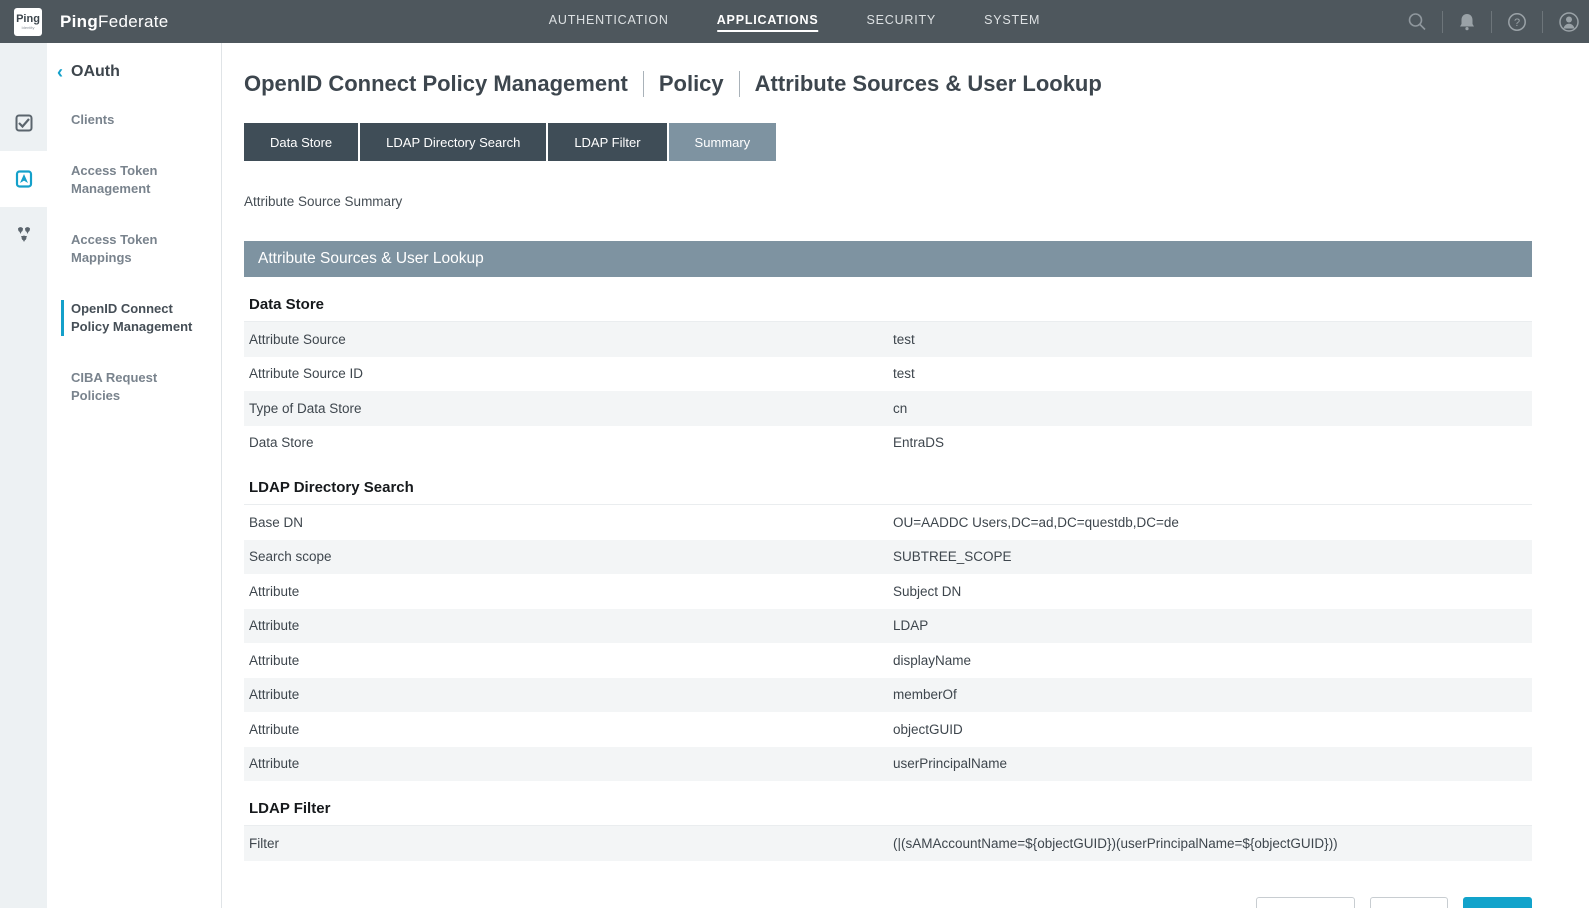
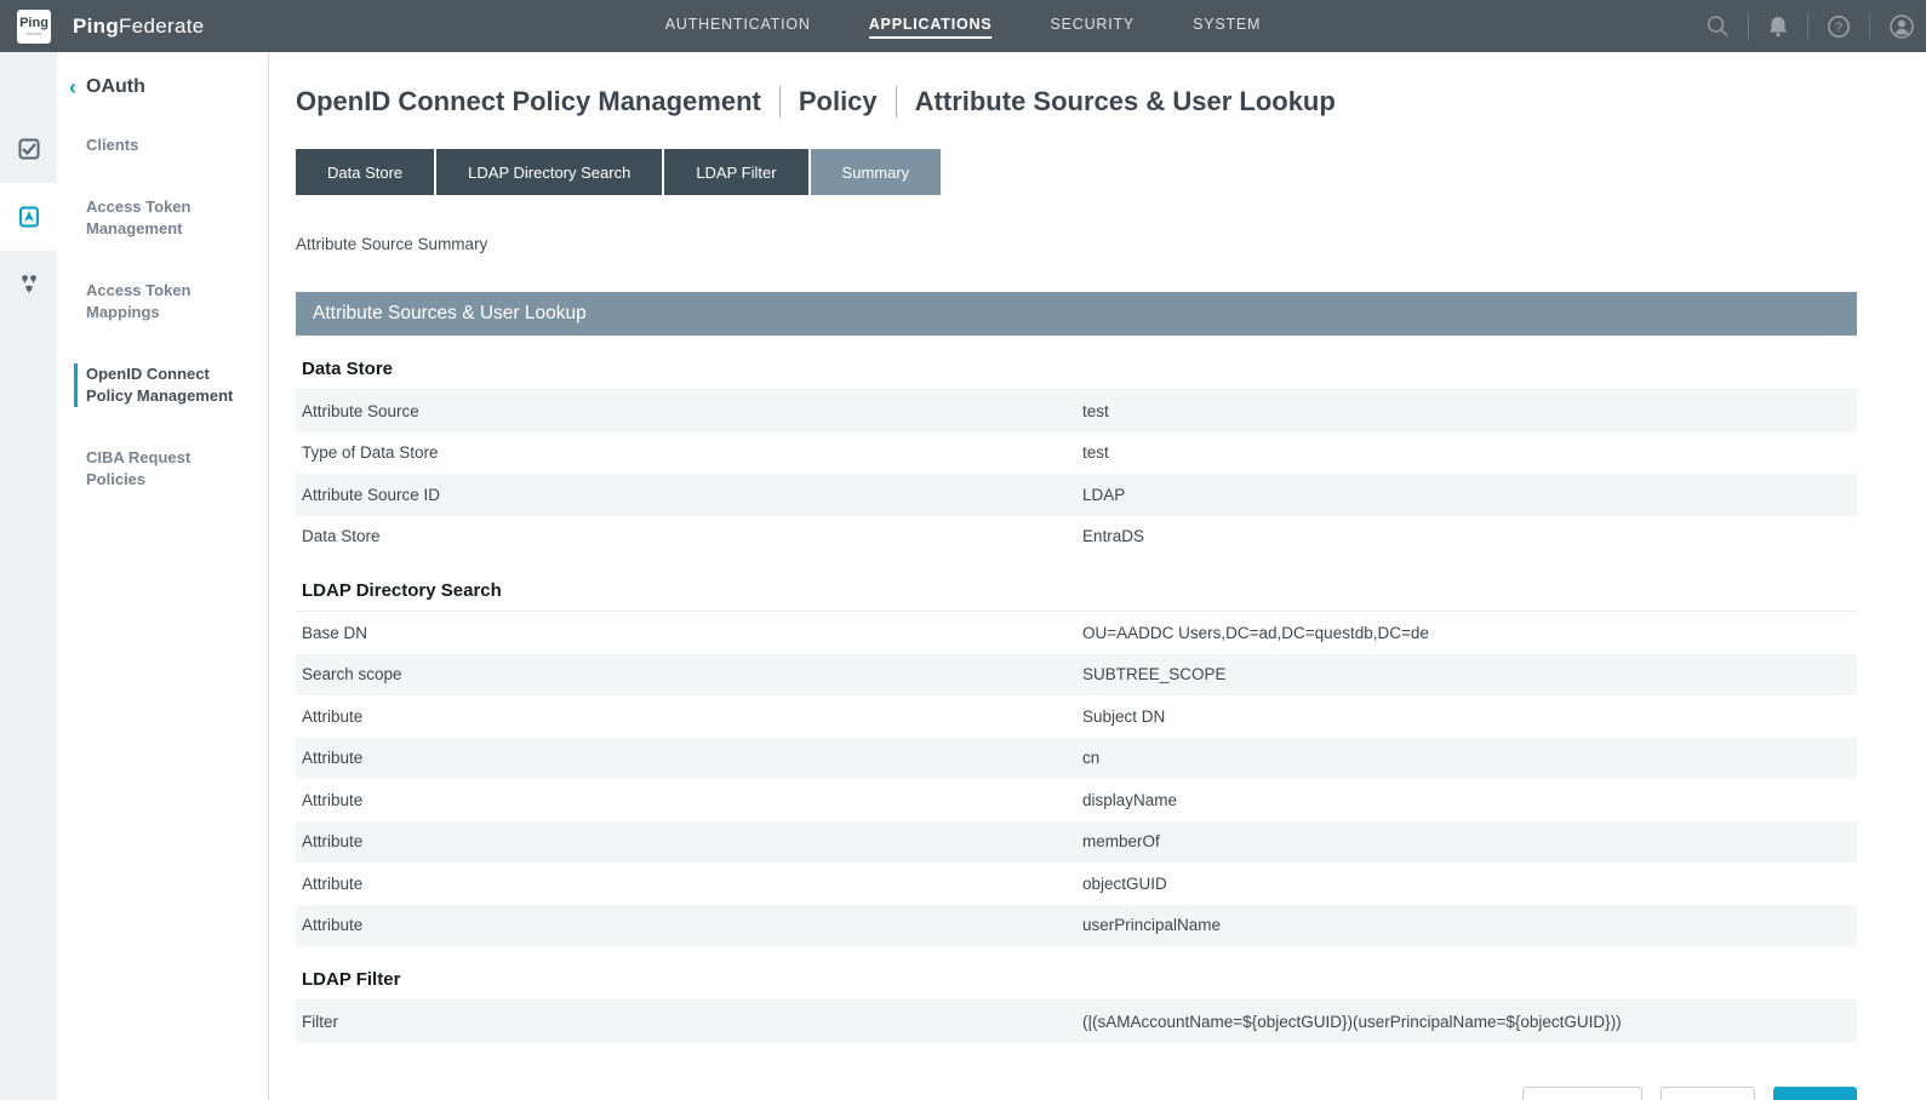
  Ping
  PingFederate
  AUTHENTICATION
  APPLICATIONS
  SECURITY
  SYSTEM
  ?
  ‹
  OAuth
  Clients
  Access Token Management
  Access Token Mappings
  OpenID Connect Policy Management
  CIBA Request Policies
  OpenID Connect Policy Management
  Policy
  Attribute Sources & User Lookup
  Data Store
  LDAP Directory Search
  LDAP Filter
  Summary
  Attribute Source Summary
  Attribute Sources & User Lookup
  Data Store
  Attribute Source
  test
- Attribute Source ID
+ Type of Data Store
  test
- Type of Data Store
+ Attribute Source ID
- cn
+ LDAP
  Data Store
  EntraDS
  LDAP Directory Search
  Base DN
  OU=AADDC Users,DC=ad,DC=questdb,DC=de
  Search scope
  SUBTREE_SCOPE
  Attribute
  Subject DN
  Attribute
- LDAP
+ cn
  Attribute
  displayName
  Attribute
  memberOf
  Attribute
  objectGUID
  Attribute
  userPrincipalName
  LDAP Filter
  Filter
  (|(sAMAccountName=${objectGUID})(userPrincipalName=${objectGUID}))
